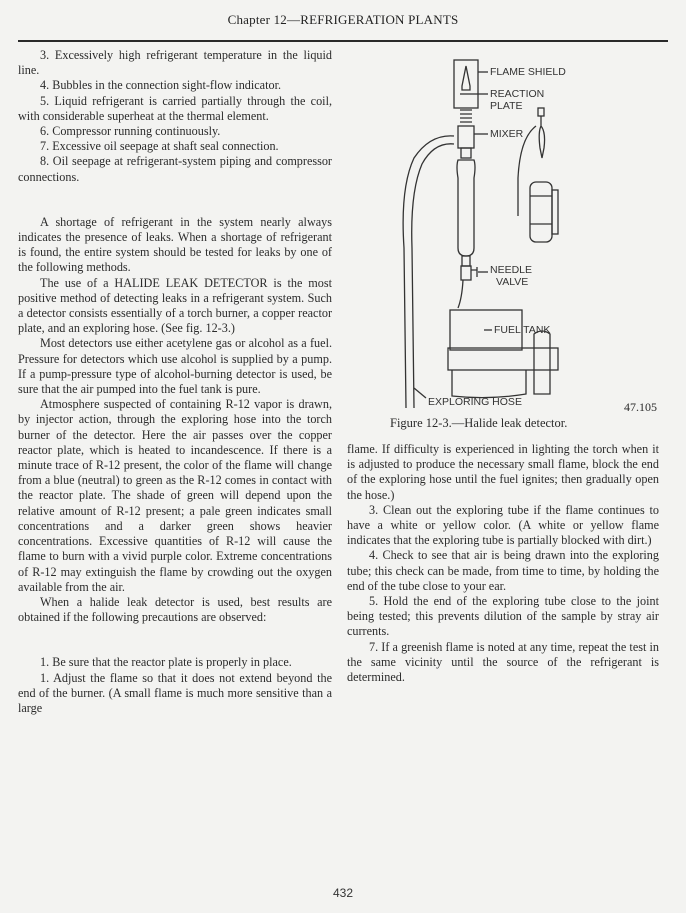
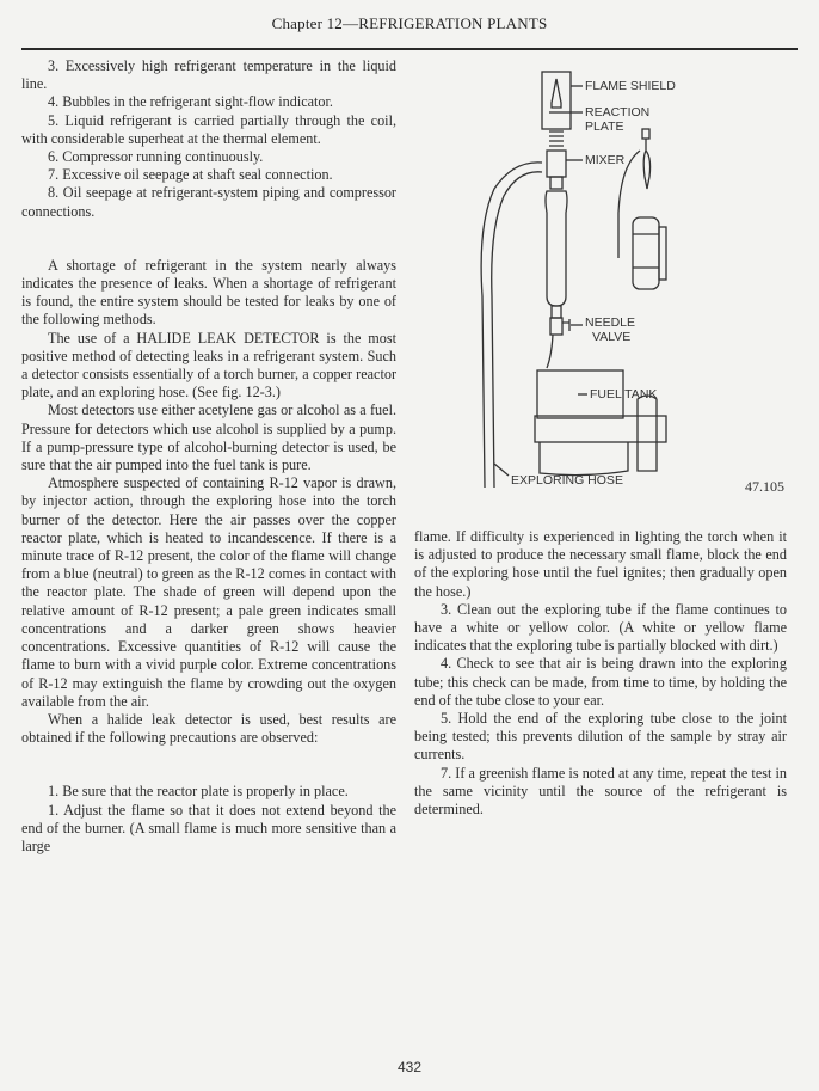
  Chapter 12—REFRIGERATION PLANTS
  3. Excessively high refrigerant temperature in the liquid line.
- 4. Bubbles in the connection sight-flow indicator.
+ 4. Bubbles in the refrigerant sight-flow indicator.
  5. Liquid refrigerant is carried partially through the coil, with considerable superheat at the thermal element.
  6. Compressor running continuously.
  7. Excessive oil seepage at shaft seal connection.
  8. Oil seepage at refrigerant-system piping and compressor connections.
  A shortage of refrigerant in the system nearly always indicates the presence of leaks. When a shortage of refrigerant is found, the entire system should be tested for leaks by one of the following methods.
  The use of a HALIDE LEAK DETECTOR is the most positive method of detecting leaks in a refrigerant system. Such a detector consists essentially of a torch burner, a copper reactor plate, and an exploring hose. (See fig. 12-3.)
  Most detectors use either acetylene gas or alcohol as a fuel. Pressure for detectors which use alcohol is supplied by a pump. If a pump-pressure type of alcohol-burning detector is used, be sure that the air pumped into the fuel tank is pure.
  Atmosphere suspected of containing R-12 vapor is drawn, by injector action, through the exploring hose into the torch burner of the detector. Here the air passes over the copper reactor plate, which is heated to incandescence. If there is a minute trace of R-12 present, the color of the flame will change from a blue (neutral) to green as the R-12 comes in contact with the reactor plate. The shade of green will depend upon the relative amount of R-12 present; a pale green indicates small concentrations and a darker green shows heavier concentrations. Excessive quantities of R-12 will cause the flame to burn with a vivid purple color. Extreme concentrations of R-12 may extinguish the flame by crowding out the oxygen available from the air.
  When a halide leak detector is used, best results are obtained if the following precautions are observed:
  1. Be sure that the reactor plate is properly in place.
  1. Adjust the flame so that it does not extend beyond the end of the burner. (A small flame is much more sensitive than a large
  FLAME SHIELD
  REACTION
  PLATE
  MIXER
  NEEDLE
  VALVE
  FUEL TANK
  EXPLORING HOSE
  47.105
- Figure 12-3.—Halide leak detector.
  flame. If difficulty is experienced in lighting the torch when it is adjusted to produce the necessary small flame, block the end of the exploring hose until the fuel ignites; then gradually open the hose.)
  3. Clean out the exploring tube if the flame continues to have a white or yellow color. (A white or yellow flame indicates that the exploring tube is partially blocked with dirt.)
  4. Check to see that air is being drawn into the exploring tube; this check can be made, from time to time, by holding the end of the tube close to your ear.
  5. Hold the end of the exploring tube close to the joint being tested; this prevents dilution of the sample by stray air currents.
  7. If a greenish flame is noted at any time, repeat the test in the same vicinity until the source of the refrigerant is determined.
  432
